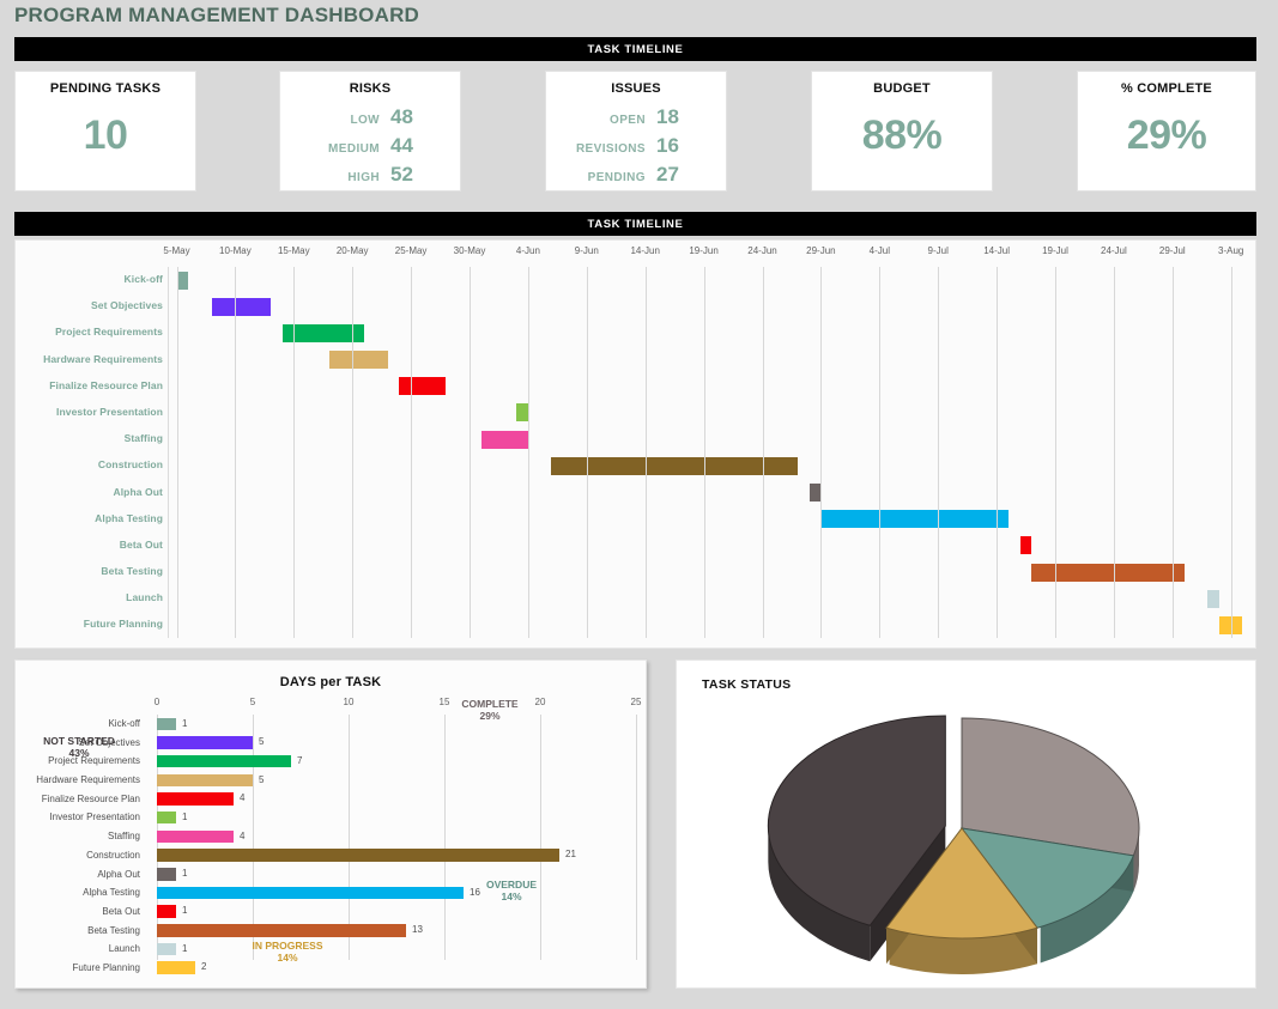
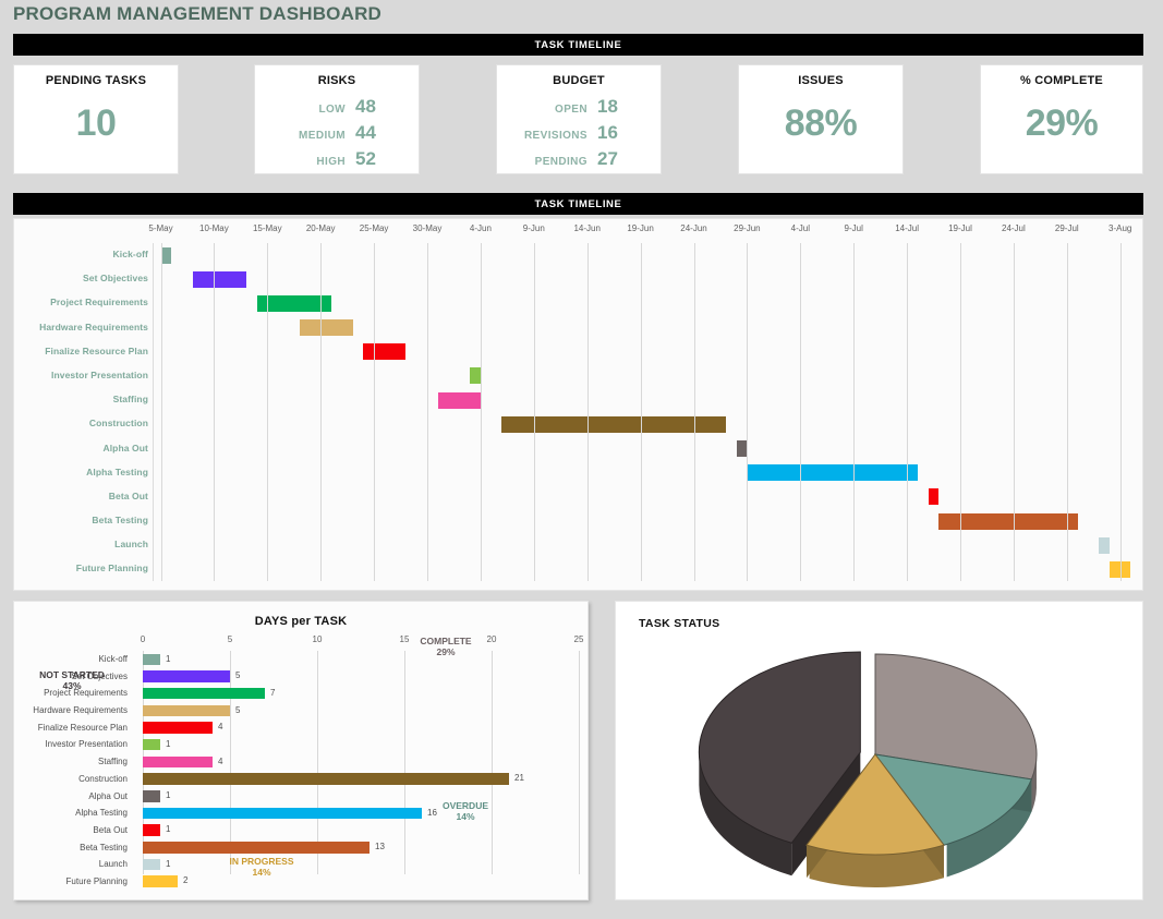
  PROGRAM MANAGEMENT DASHBOARD
  TASK TIMELINE
  TASK TIMELINE
  5-May
  10-May
  15-May
  20-May
  25-May
  30-May
  4-Jun
  9-Jun
  14-Jun
  19-Jun
  24-Jun
  29-Jun
  4-Jul
  9-Jul
  14-Jul
  19-Jul
  24-Jul
  29-Jul
  3-Aug
  Kick-off
  Set Objectives
  Project Requirements
  Hardware Requirements
  Finalize Resource Plan
  Investor Presentation
  Staffing
  Construction
  Alpha Out
  Alpha Testing
  Beta Out
  Beta Testing
  Launch
  Future Planning
  DAYS per TASK
  0
  5
  10
  15
  20
  25
  Kick-off
  1
  Set Objectives
  5
  Project Requirements
  7
  Hardware Requirements
  5
  Finalize Resource Plan
  4
  Investor Presentation
  1
  Staffing
  4
  Construction
  21
  Alpha Out
  1
  Alpha Testing
  16
  Beta Out
  1
  Beta Testing
  13
  Launch
  1
  Future Planning
  2
  TASK STATUS
  NOT STARTED
  43%
  COMPLETE
  29%
  OVERDUE
  14%
  IN PROGRESS
  14%
  PENDING TASKS
  10
  RISKS
  LOW
  48
  MEDIUM
  44
  HIGH
  52
- ISSUES
+ BUDGET
  OPEN
  18
  REVISIONS
  16
  PENDING
  27
- BUDGET
+ ISSUES
  88%
  % COMPLETE
  29%
